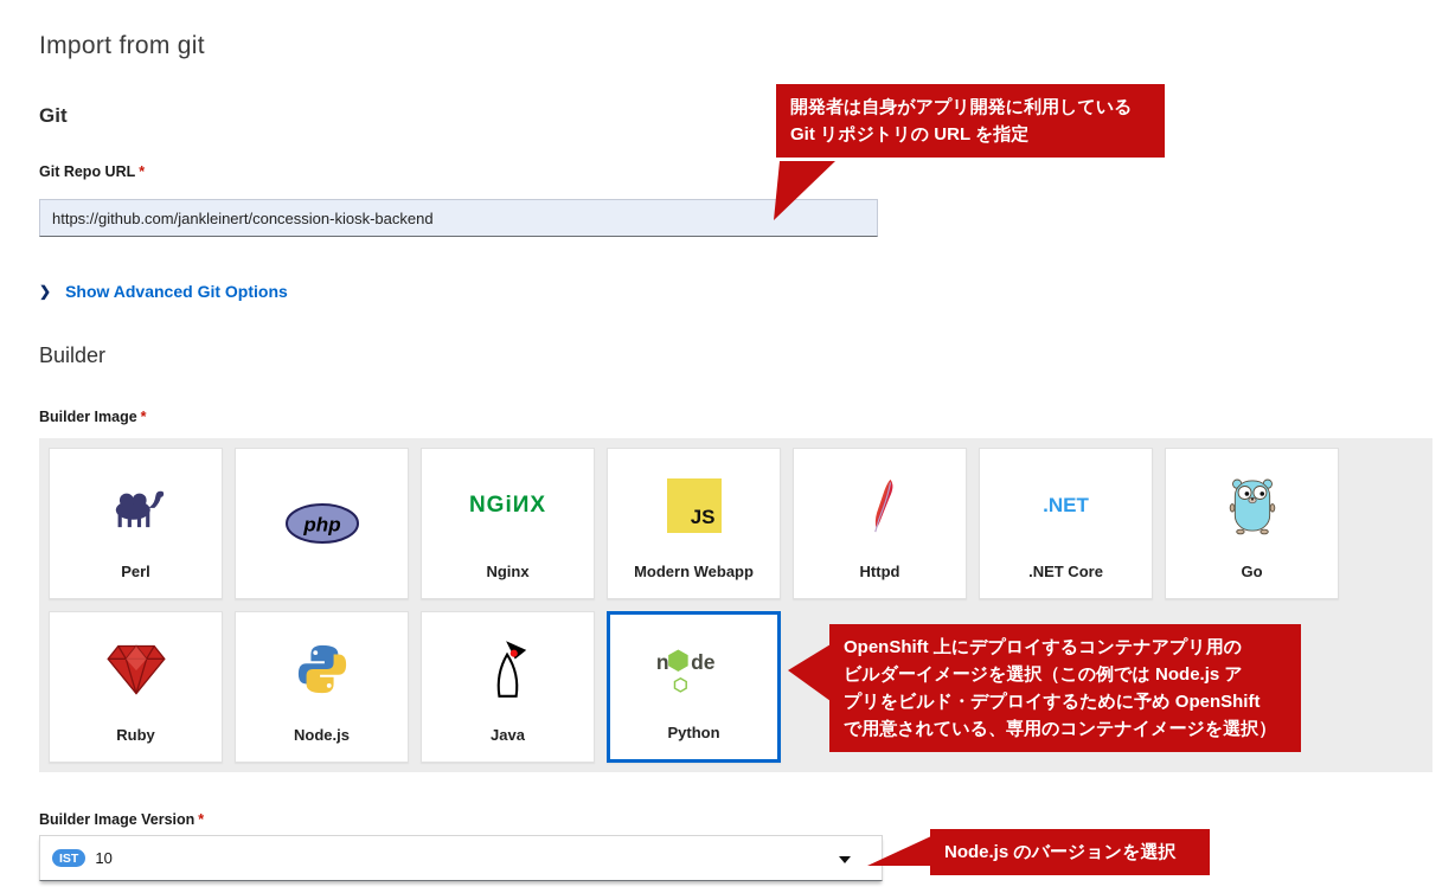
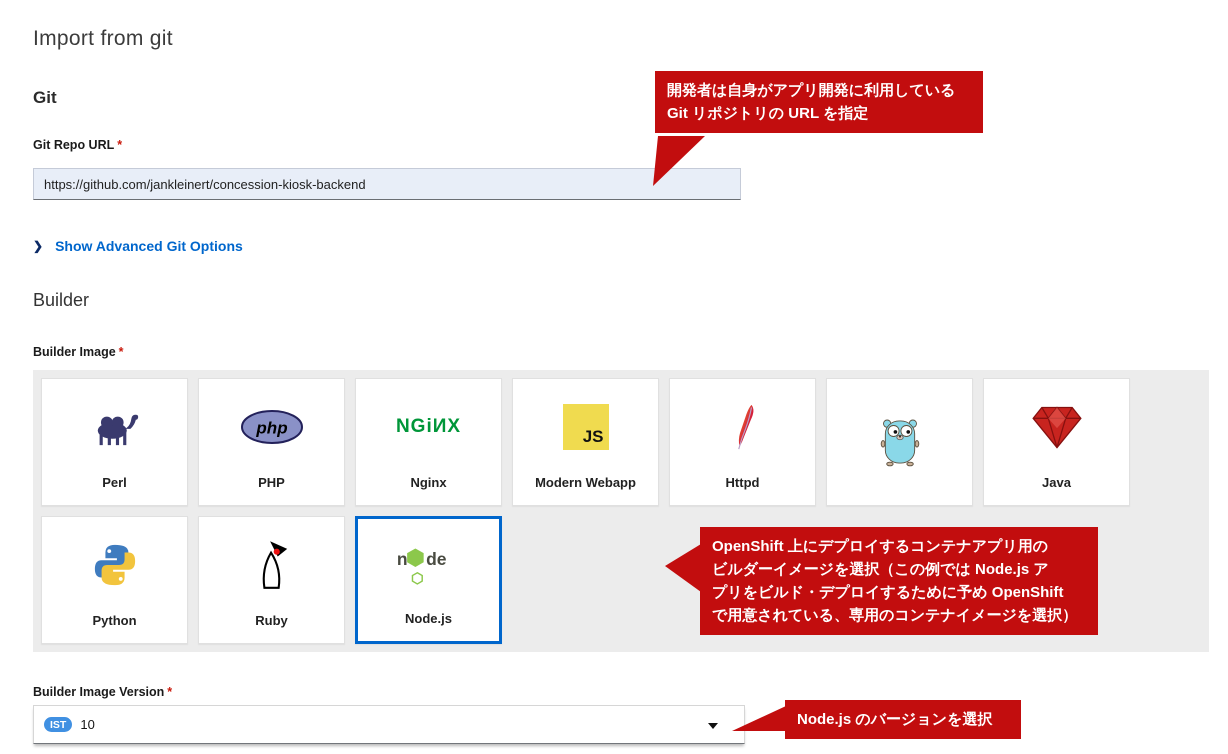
  Import from git
  Git
  Git Repo URL *
  https://github.com/jankleinert/concession-kiosk-backend
  ❯
  Show Advanced Git Options
  Builder
  Builder Image *
  Perl
  php
+ PHP
  NGiИX
  Nginx
  JS
  Modern Webapp
  Httpd
- .NET
- .NET Core
- Go
- Ruby
+ Java
- Node.js
+ Python
- Java
+ Ruby
  n
  de
- Python
+ Node.js
  Builder Image Version *
  IST
  10
  開発者は自身がアプリ開発に利用している
  Git リポジトリの URL を指定
  OpenShift 上にデプロイするコンテナアプリ用の
  ビルダーイメージを選択（この例では Node.js ア
  プリをビルド・デプロイするために予め OpenShift
  で用意されている、専用のコンテナイメージを選択）
  Node.js のバージョンを選択
